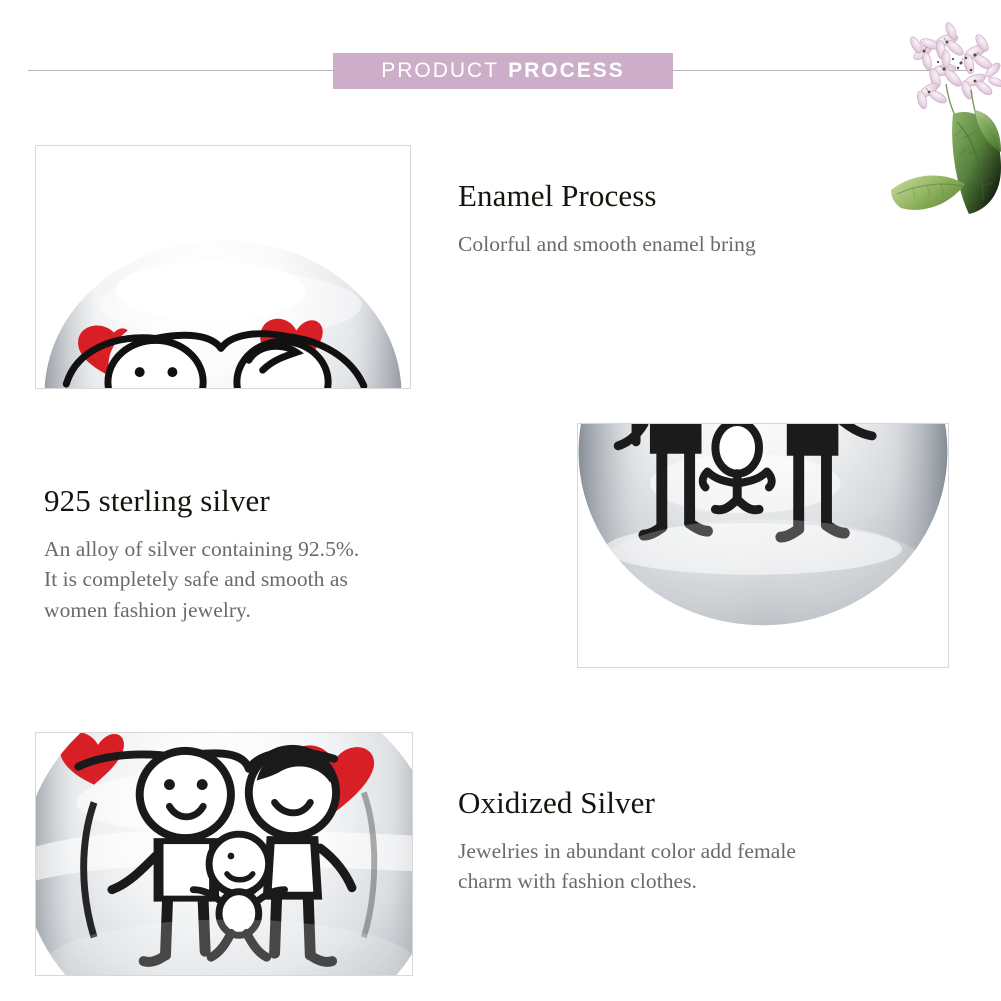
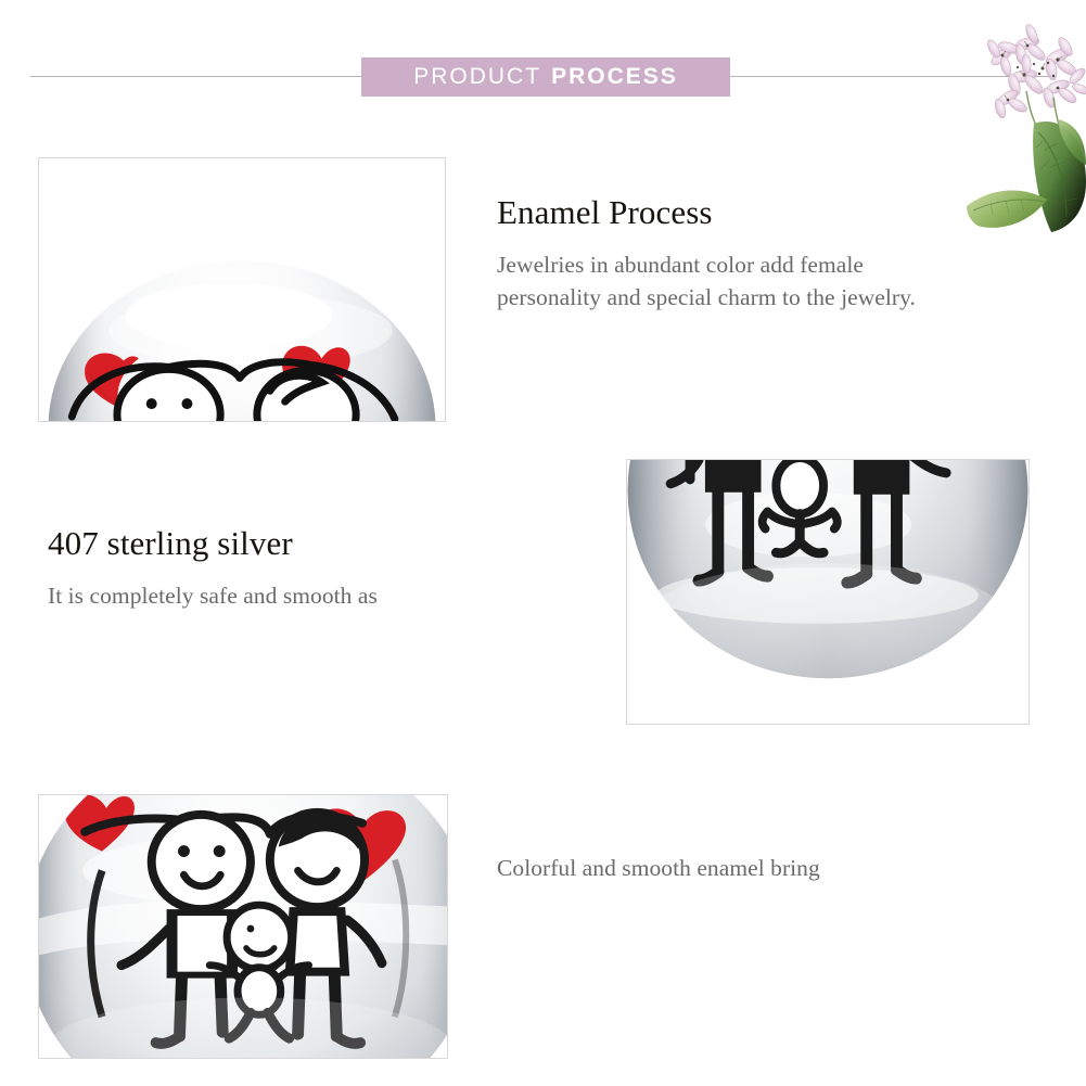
  PRODUCT
  PROCESS
  Enamel Process
- Colorful and smooth enamel bring
+ Jewelries in abundant color add female
+ personality and special charm to the jewelry.
- 925 sterling silver
+ 407 sterling silver
- An alloy of silver containing 92.5%.
  It is completely safe and smooth as
- women fashion jewelry.
- Oxidized Silver
- Jewelries in abundant color add female
+ Colorful and smooth enamel bring
- charm with fashion clothes.
